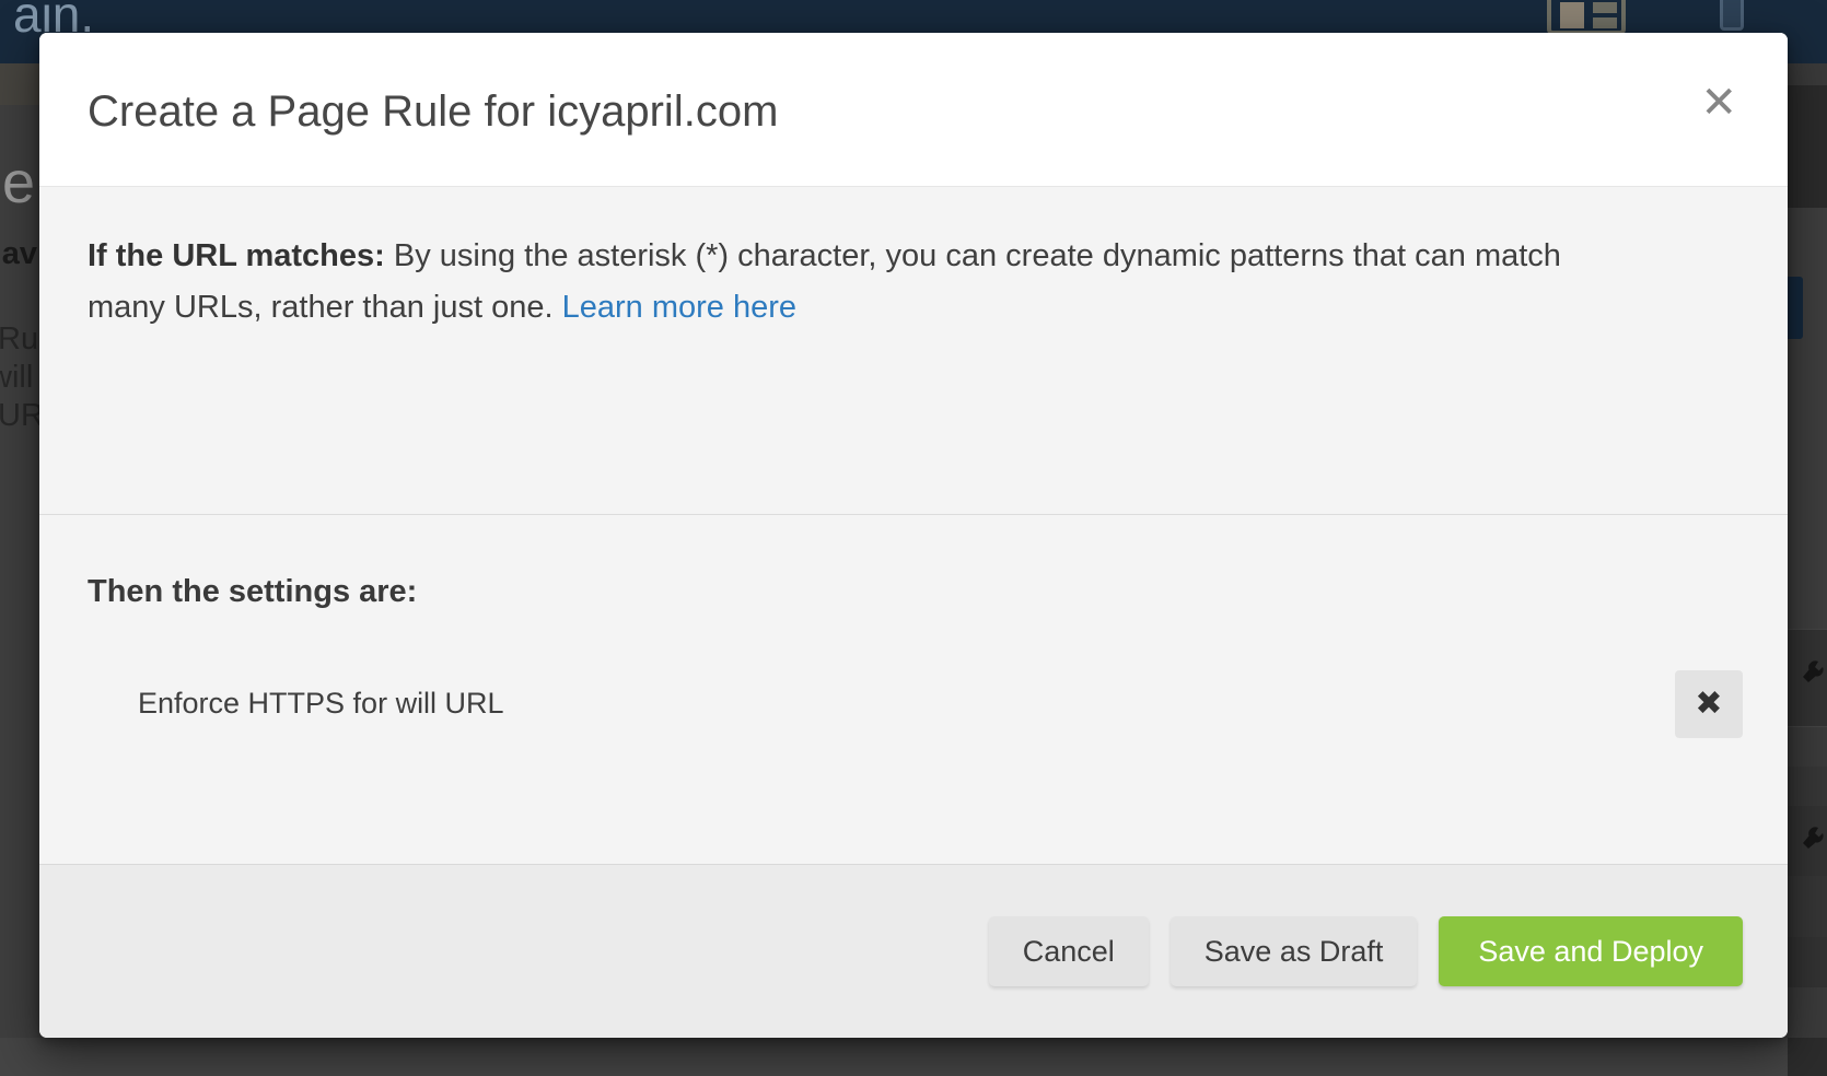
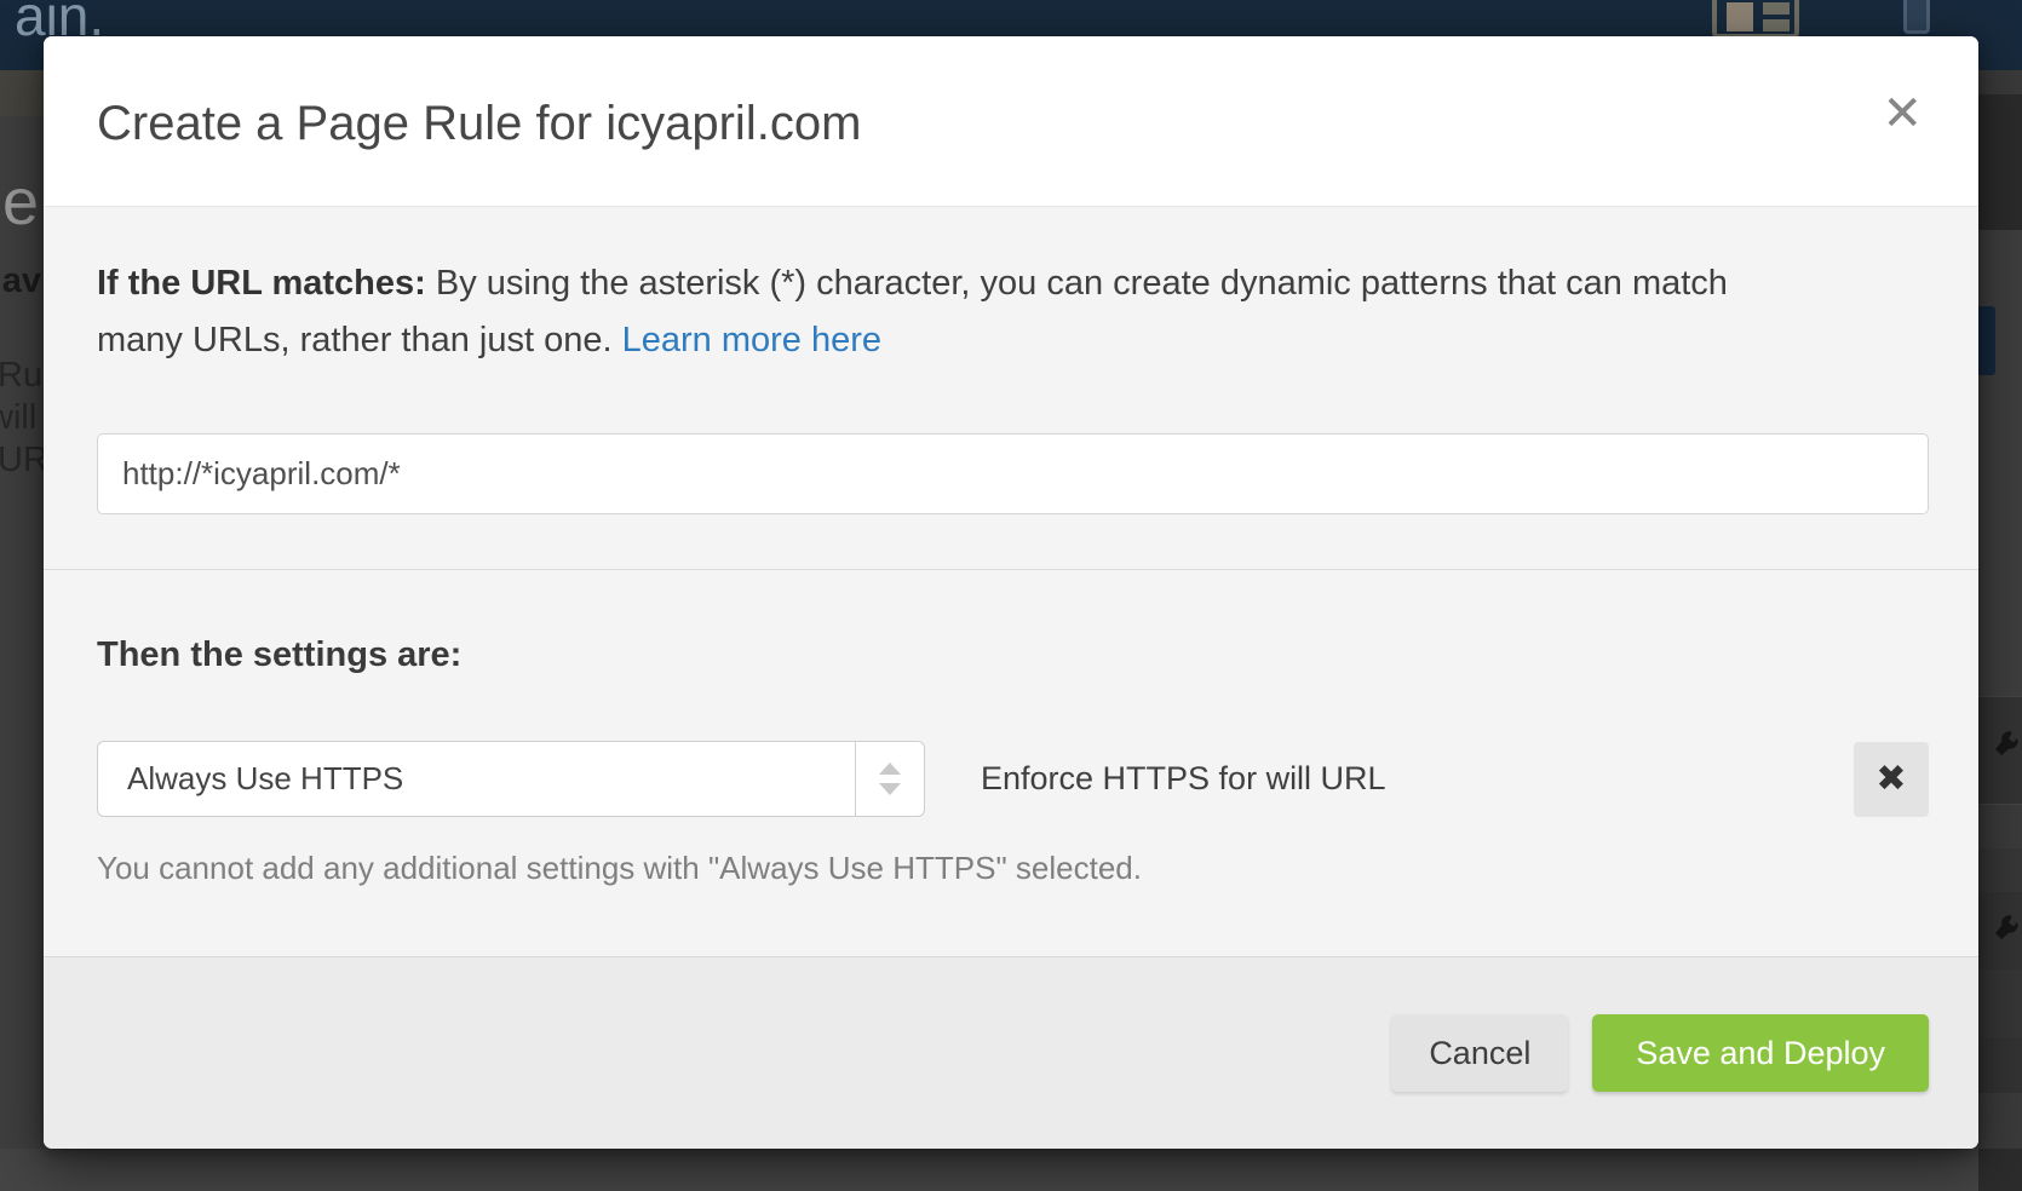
  ain.
  e
  Ru
  will
  UR
  Create a Page Rule for icyapril.com
  ✕
  If the URL matches: By using the asterisk (*) character, you can create dynamic patterns that can match many URLs, rather than just one. Learn more here
+ http://*icyapril.com/*
  Then the settings are:
+ Always Use HTTPS
  Enforce HTTPS for will URL
  ✖
+ You cannot add any additional settings with "Always Use HTTPS" selected.
  Cancel
- Save as Draft
  Save and Deploy
